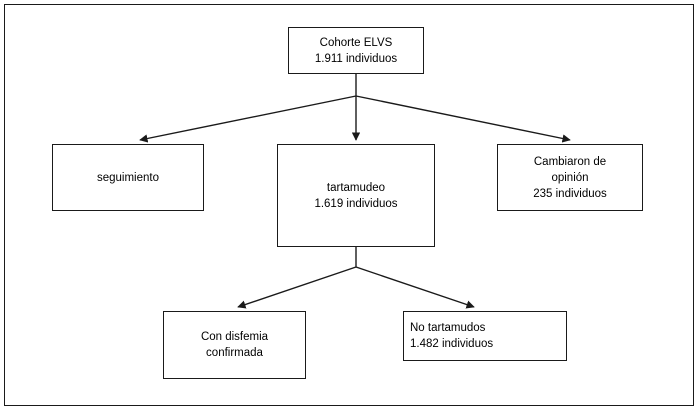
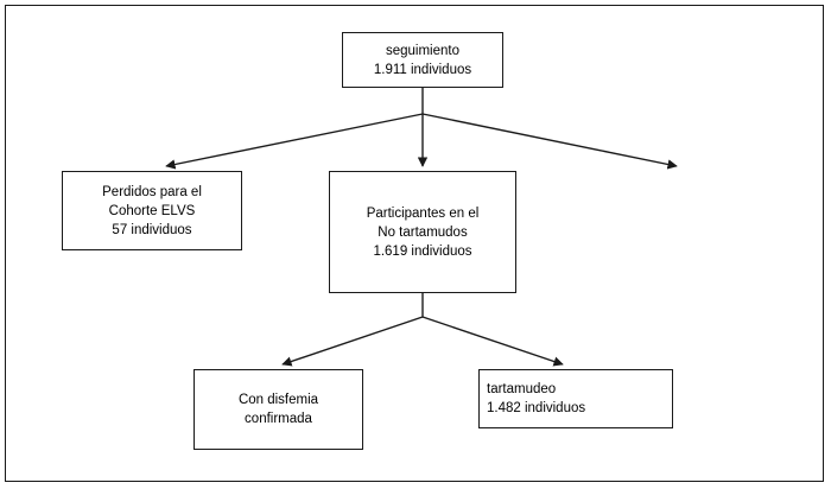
- Cohorte ELVS
+ seguimiento
  1.911 individuos
+ Perdidos para el
- seguimiento
+ Cohorte ELVS
+ 57 individuos
+ Participantes en el
- tartamudeo
+ No tartamudos
  1.619 individuos
- Cambiaron de
- opinión
- 235 individuos
  Con disfemia
  confirmada
- No tartamudos
+ tartamudeo
  1.482 individuos
